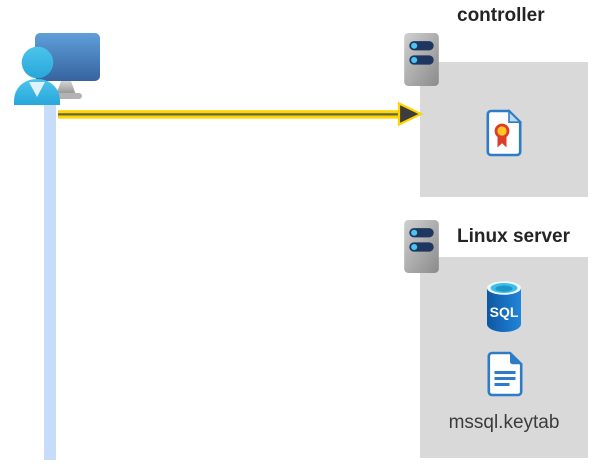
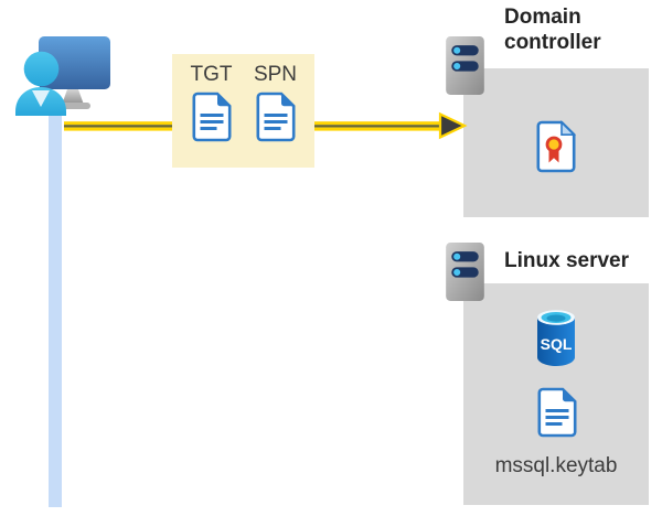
+ TGT
+ SPN
+ Domain
  controller
  Linux server
  SQL
  mssql.keytab
